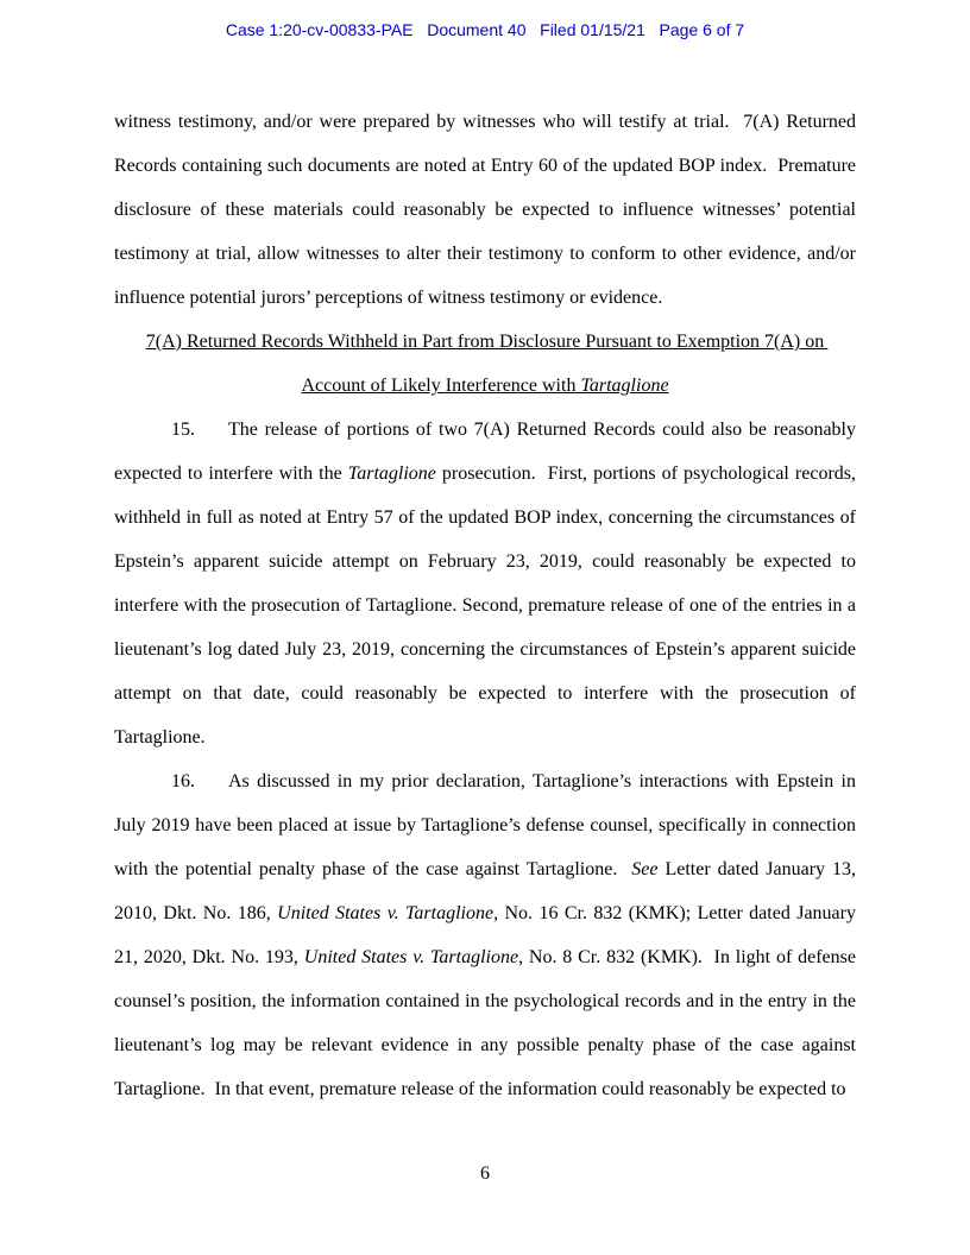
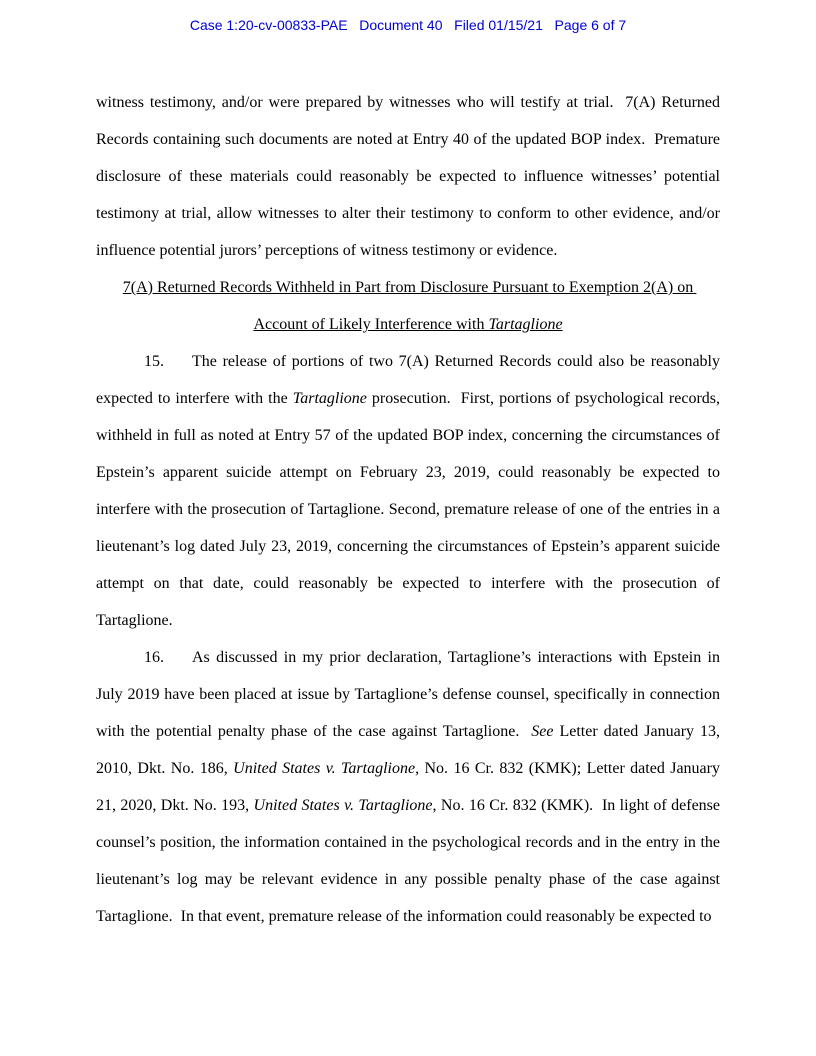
  Case 1:20-cv-00833-PAE Document 40 Filed 01/15/21 Page 6 of 7
- witness testimony, and/or were prepared by witnesses who will testify at trial. 7(A) Returned Records containing such documents are noted at Entry 60 of the updated BOP index. Premature disclosure of these materials could reasonably be expected to influence witnesses’ potential testimony at trial, allow witnesses to alter their testimony to conform to other evidence, and/or influence potential jurors’ perceptions of witness testimony or evidence.
+ witness testimony, and/or were prepared by witnesses who will testify at trial. 7(A) Returned Records containing such documents are noted at Entry 40 of the updated BOP index. Premature disclosure of these materials could reasonably be expected to influence witnesses’ potential testimony at trial, allow witnesses to alter their testimony to conform to other evidence, and/or influence potential jurors’ perceptions of witness testimony or evidence.
- 7(A) Returned Records Withheld in Part from Disclosure Pursuant to Exemption 7(A) on Account of Likely Interference with Tartaglione
+ 7(A) Returned Records Withheld in Part from Disclosure Pursuant to Exemption 2(A) on Account of Likely Interference with Tartaglione
  15. The release of portions of two 7(A) Returned Records could also be reasonably expected to interfere with the Tartaglione prosecution. First, portions of psychological records, withheld in full as noted at Entry 57 of the updated BOP index, concerning the circumstances of Epstein’s apparent suicide attempt on February 23, 2019, could reasonably be expected to interfere with the prosecution of Tartaglione. Second, premature release of one of the entries in a lieutenant’s log dated July 23, 2019, concerning the circumstances of Epstein’s apparent suicide attempt on that date, could reasonably be expected to interfere with the prosecution of Tartaglione.
- 16. As discussed in my prior declaration, Tartaglione’s interactions with Epstein in July 2019 have been placed at issue by Tartaglione’s defense counsel, specifically in connection with the potential penalty phase of the case against Tartaglione. See Letter dated January 13, 2010, Dkt. No. 186, United States v. Tartaglione, No. 16 Cr. 832 (KMK); Letter dated January 21, 2020, Dkt. No. 193, United States v. Tartaglione, No. 8 Cr. 832 (KMK). In light of defense counsel’s position, the information contained in the psychological records and in the entry in the lieutenant’s log may be relevant evidence in any possible penalty phase of the case against Tartaglione. In that event, premature release of the information could reasonably be expected to
+ 16. As discussed in my prior declaration, Tartaglione’s interactions with Epstein in July 2019 have been placed at issue by Tartaglione’s defense counsel, specifically in connection with the potential penalty phase of the case against Tartaglione. See Letter dated January 13, 2010, Dkt. No. 186, United States v. Tartaglione, No. 16 Cr. 832 (KMK); Letter dated January 21, 2020, Dkt. No. 193, United States v. Tartaglione, No. 16 Cr. 832 (KMK). In light of defense counsel’s position, the information contained in the psychological records and in the entry in the lieutenant’s log may be relevant evidence in any possible penalty phase of the case against Tartaglione. In that event, premature release of the information could reasonably be expected to
- 6
